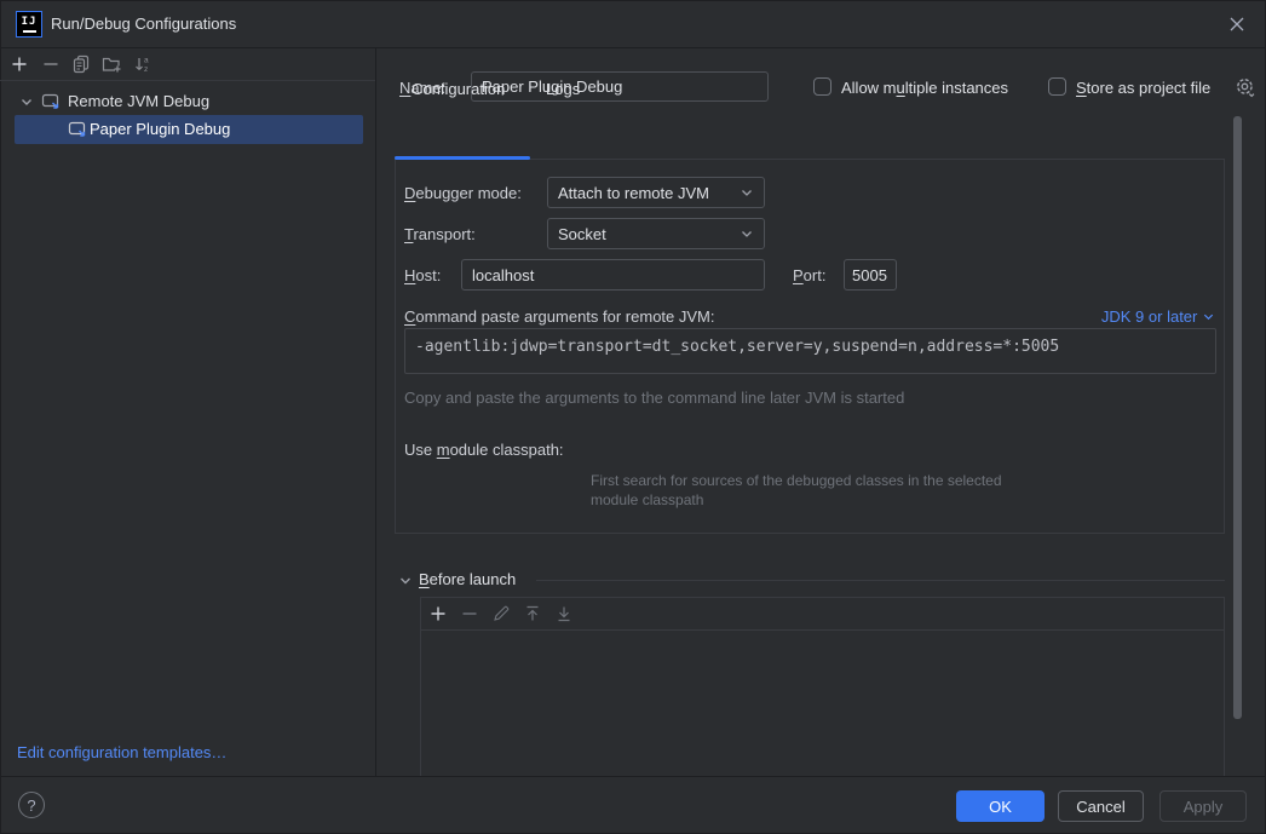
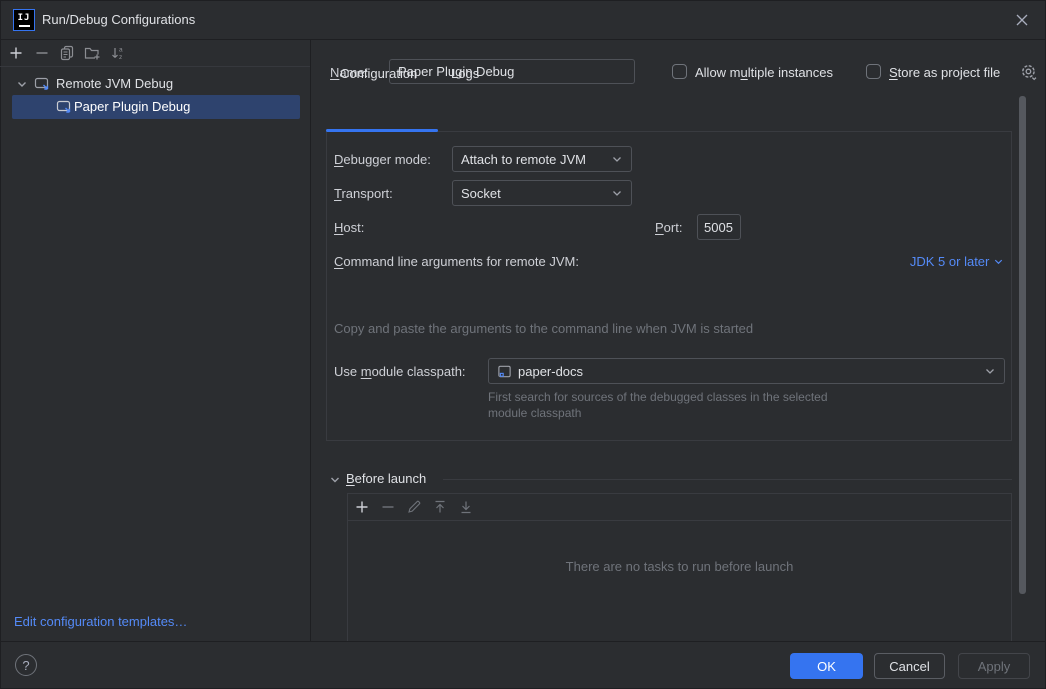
  IJ
  Run/Debug Configurations
  Remote JVM Debug
  Paper Plugin Debug
  Edit configuration templates…
  Name:
  Paper Plugin Debug
  Allow multiple instances
  Store as project file
  Configuration
  Logs
  Debugger mode:
  Attach to remote JVM
  Transport:
  Socket
  Host:
- localhost
  Port:
  5005
- Command paste arguments for remote JVM:
+ Command line arguments for remote JVM:
- JDK 9 or later
+ JDK 5 or later
- -agentlib:jdwp=transport=dt_socket,server=y,suspend=n,address=*:5005
- Copy and paste the arguments to the command line later JVM is started
+ Copy and paste the arguments to the command line when JVM is started
  Use module classpath:
+ paper-docs
  First search for sources of the debugged classes in the selected
  module classpath
  Before launch
+ There are no tasks to run before launch
  ?
  OK
  Cancel
  Apply
